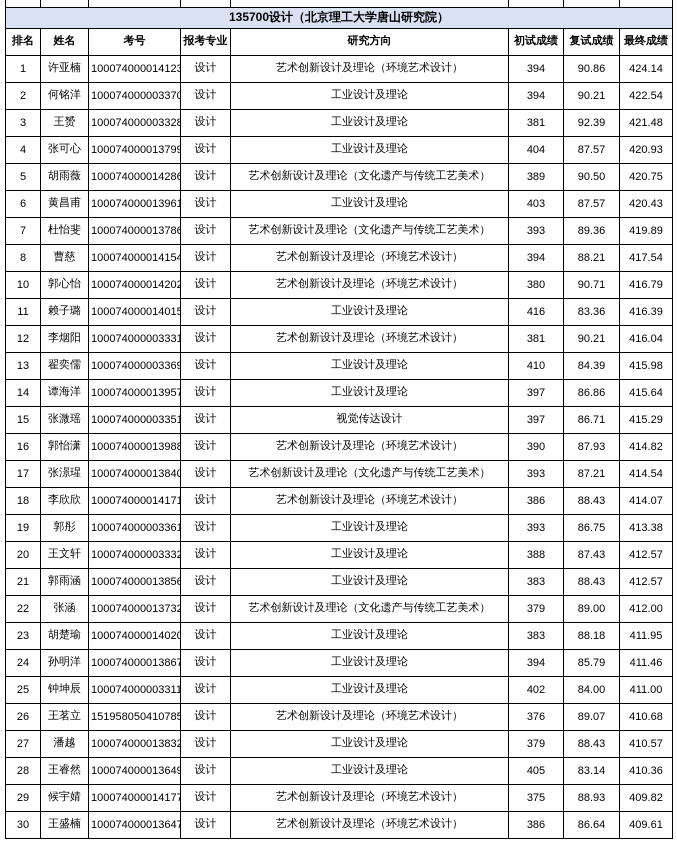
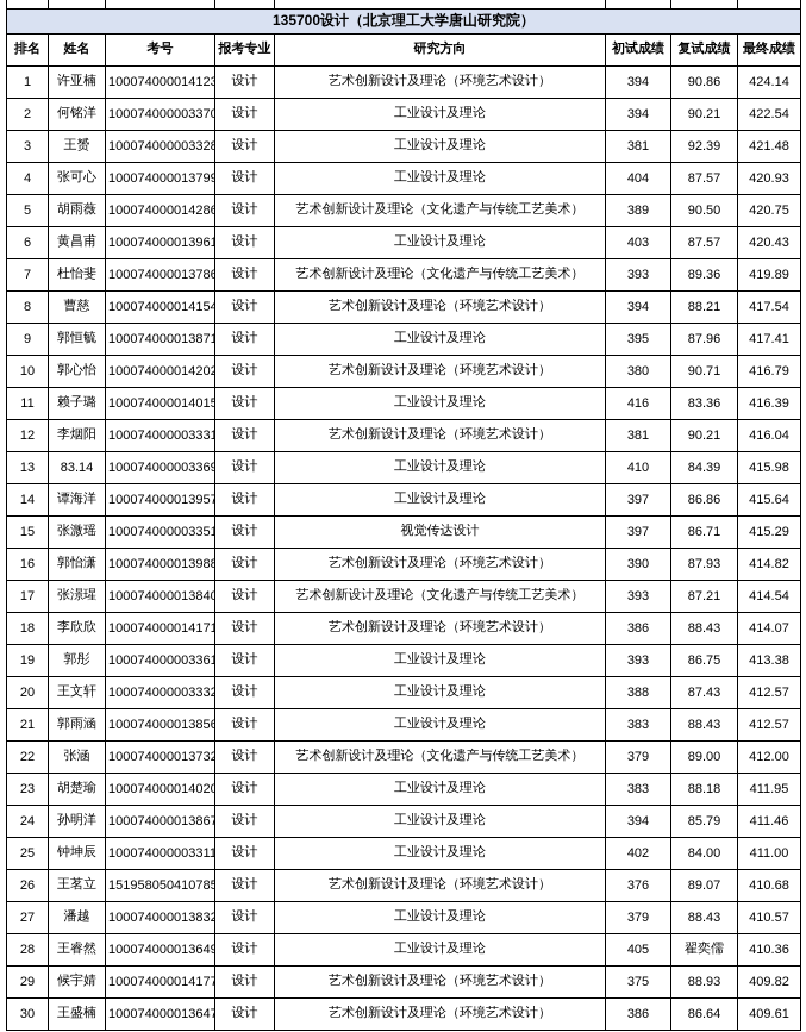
  135700设计（北京理工大学唐山研究院）
  排名	姓名	考号	报考专业	研究方向	初试成绩	复试成绩	最终成绩
  1	许亚楠	100074000014123	设计	艺术创新设计及理论（环境艺术设计）	394	90.86	424.14
  2	何铭洋	100074000003370	设计	工业设计及理论	394	90.21	422.54
  3	王赟	100074000003328	设计	工业设计及理论	381	92.39	421.48
  4	张可心	100074000013799	设计	工业设计及理论	404	87.57	420.93
  5	胡雨薇	100074000014286	设计	艺术创新设计及理论（文化遗产与传统工艺美术）	389	90.50	420.75
  6	黄昌甫	100074000013961	设计	工业设计及理论	403	87.57	420.43
  7	杜怡斐	100074000013786	设计	艺术创新设计及理论（文化遗产与传统工艺美术）	393	89.36	419.89
  8	曹慈	100074000014154	设计	艺术创新设计及理论（环境艺术设计）	394	88.21	417.54
+ 9	郭恒毓	100074000013871	设计	工业设计及理论	395	87.96	417.41
  10	郭心怡	100074000014202	设计	艺术创新设计及理论（环境艺术设计）	380	90.71	416.79
  11	赖子璐	100074000014015	设计	工业设计及理论	416	83.36	416.39
  12	李烟阳	100074000003331	设计	艺术创新设计及理论（环境艺术设计）	381	90.21	416.04
- 13	翟奕儒	100074000003369	设计	工业设计及理论	410	84.39	415.98
+ 13	83.14	100074000003369	设计	工业设计及理论	410	84.39	415.98
  14	谭海洋	100074000013957	设计	工业设计及理论	397	86.86	415.64
  15	张溦瑶	100074000003351	设计	视觉传达设计	397	86.71	415.29
  16	郭怡潇	100074000013988	设计	艺术创新设计及理论（环境艺术设计）	390	87.93	414.82
  17	张澋瑆	100074000013840	设计	艺术创新设计及理论（文化遗产与传统工艺美术）	393	87.21	414.54
  18	李欣欣	100074000014171	设计	艺术创新设计及理论（环境艺术设计）	386	88.43	414.07
  19	郭彤	100074000003361	设计	工业设计及理论	393	86.75	413.38
  20	王文轩	100074000003332	设计	工业设计及理论	388	87.43	412.57
  21	郭雨涵	100074000013856	设计	工业设计及理论	383	88.43	412.57
  22	张涵	100074000013732	设计	艺术创新设计及理论（文化遗产与传统工艺美术）	379	89.00	412.00
  23	胡楚瑜	100074000014020	设计	工业设计及理论	383	88.18	411.95
  24	孙明洋	100074000013867	设计	工业设计及理论	394	85.79	411.46
  25	钟坤辰	100074000003311	设计	工业设计及理论	402	84.00	411.00
  26	王茗立	151958050410785	设计	艺术创新设计及理论（环境艺术设计）	376	89.07	410.68
  27	潘越	100074000013832	设计	工业设计及理论	379	88.43	410.57
- 28	王睿然	100074000013649	设计	工业设计及理论	405	83.14	410.36
+ 28	王睿然	100074000013649	设计	工业设计及理论	405	翟奕儒	410.36
  29	候宇婧	100074000014177	设计	艺术创新设计及理论（环境艺术设计）	375	88.93	409.82
  30	王盛楠	100074000013647	设计	艺术创新设计及理论（环境艺术设计）	386	86.64	409.61
